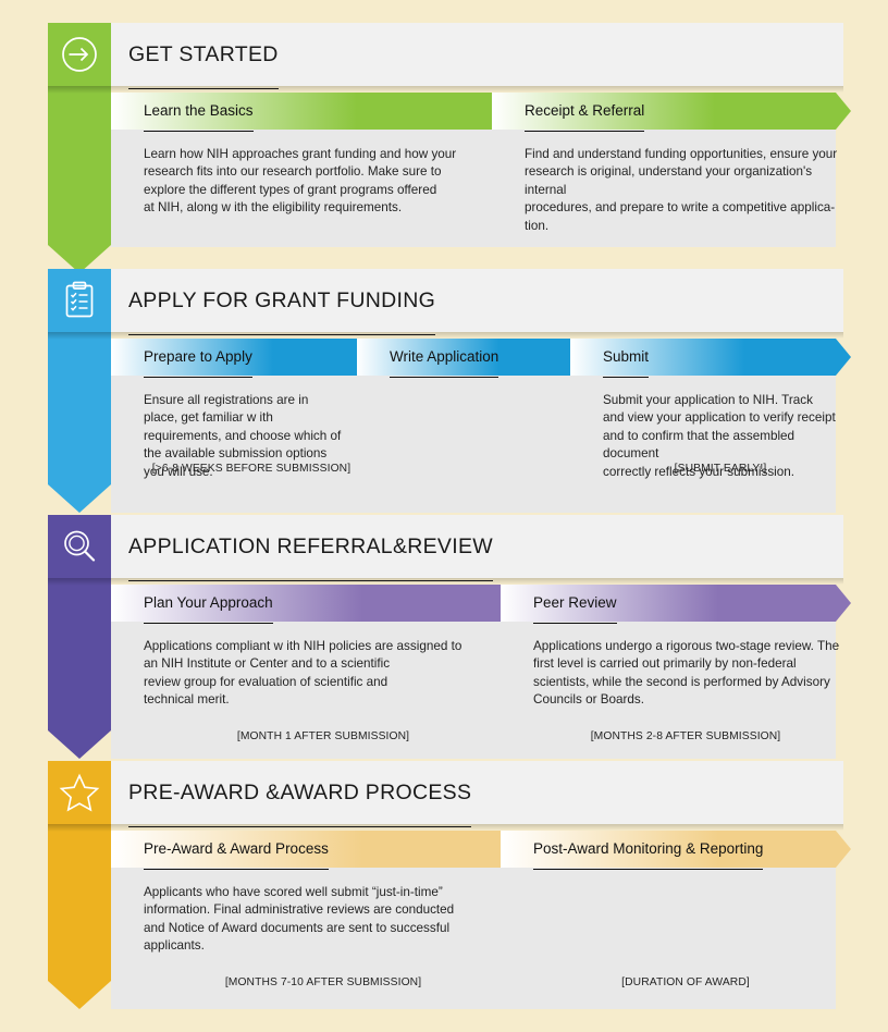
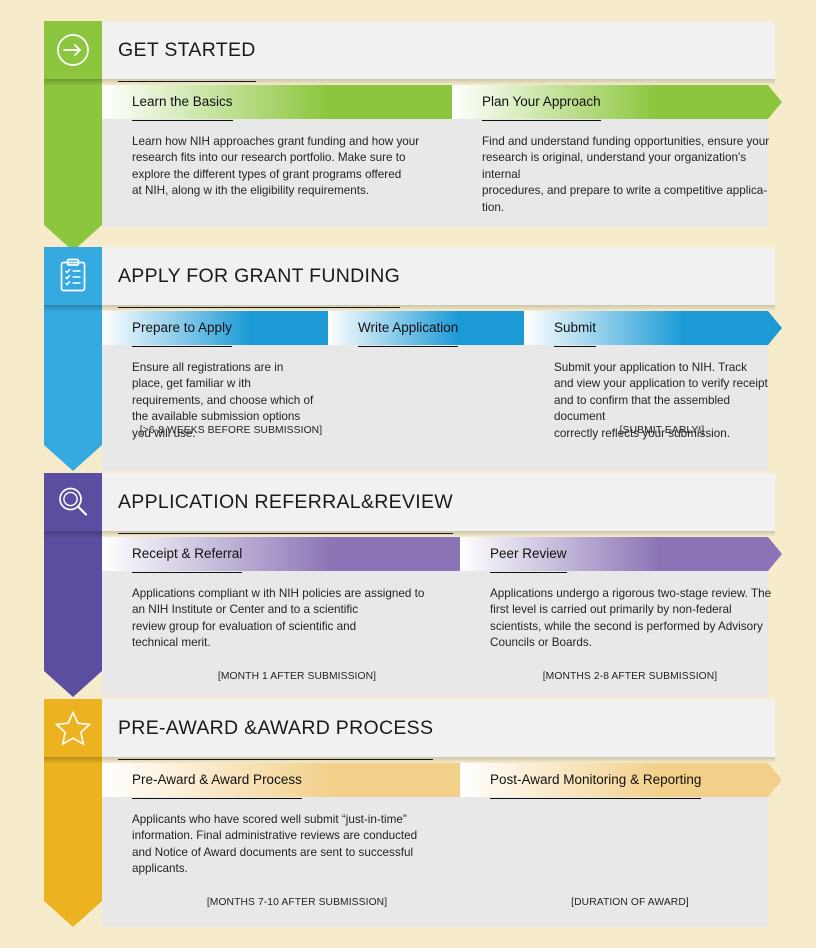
  Learn the Basics
- Receipt & Referral
+ Plan Your Approach
  Learn how NIH approaches grant funding and how your
  research fits into our research portfolio. Make sure to
  explore the different types of grant programs offered
  at NIH, along w ith the eligibility requirements.
  Find and understand funding opportunities, ensure your
  research is original, understand your organization's internal
  procedures, and prepare to write a competitive applica-
  tion.
  GET STARTED
  Prepare to Apply
  Write Application
  Submit
  Ensure all registrations are in
  place, get familiar w ith
  requirements, and choose which of
  the available submission options
  you will use.
  [>6-8 WEEKS BEFORE SUBMISSION]
  Submit your application to NIH. Track
  and view your application to verify receipt
  and to confirm that the assembled document
  correctly reflects your submission.
  [SUBMIT EARLY!]
  APPLY FOR GRANT FUNDING
- Plan Your Approach
+ Receipt & Referral
  Peer Review
  Applications compliant w ith NIH policies are assigned to
  an NIH Institute or Center and to a scientific
  review group for evaluation of scientific and
  technical merit.
  [MONTH 1 AFTER SUBMISSION]
  Applications undergo a rigorous two-stage review. The
  first level is carried out primarily by non-federal
  scientists, while the second is performed by Advisory
  Councils or Boards.
  [MONTHS 2-8 AFTER SUBMISSION]
  APPLICATION REFERRAL&REVIEW
  Pre-Award & Award Process
  Post-Award Monitoring & Reporting
  Applicants who have scored well submit “just-in-time”
  information. Final administrative reviews are conducted
  and Notice of Award documents are sent to successful
  applicants.
  [MONTHS 7-10 AFTER SUBMISSION]
  [DURATION OF AWARD]
  PRE-AWARD &AWARD PROCESS
